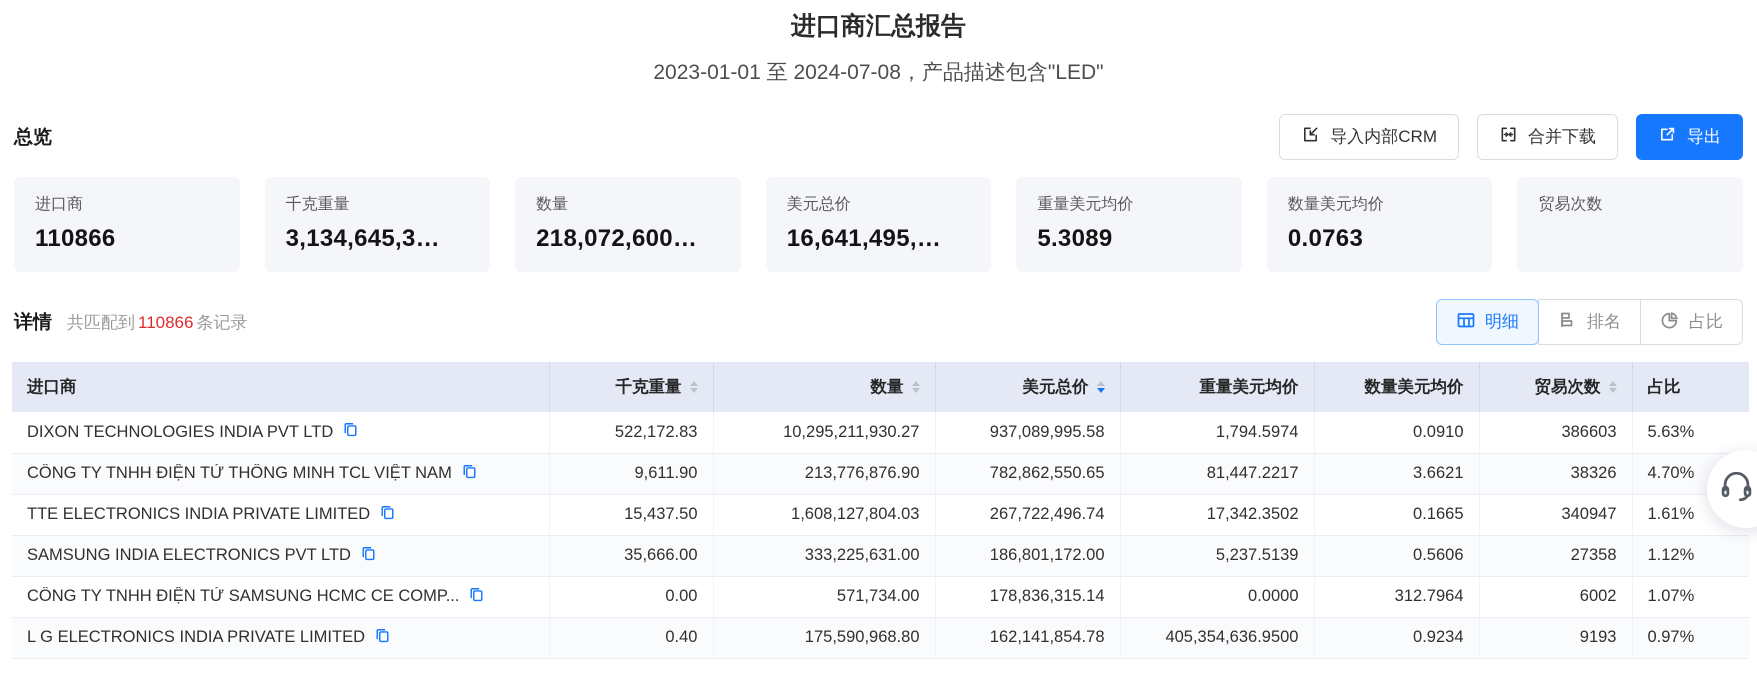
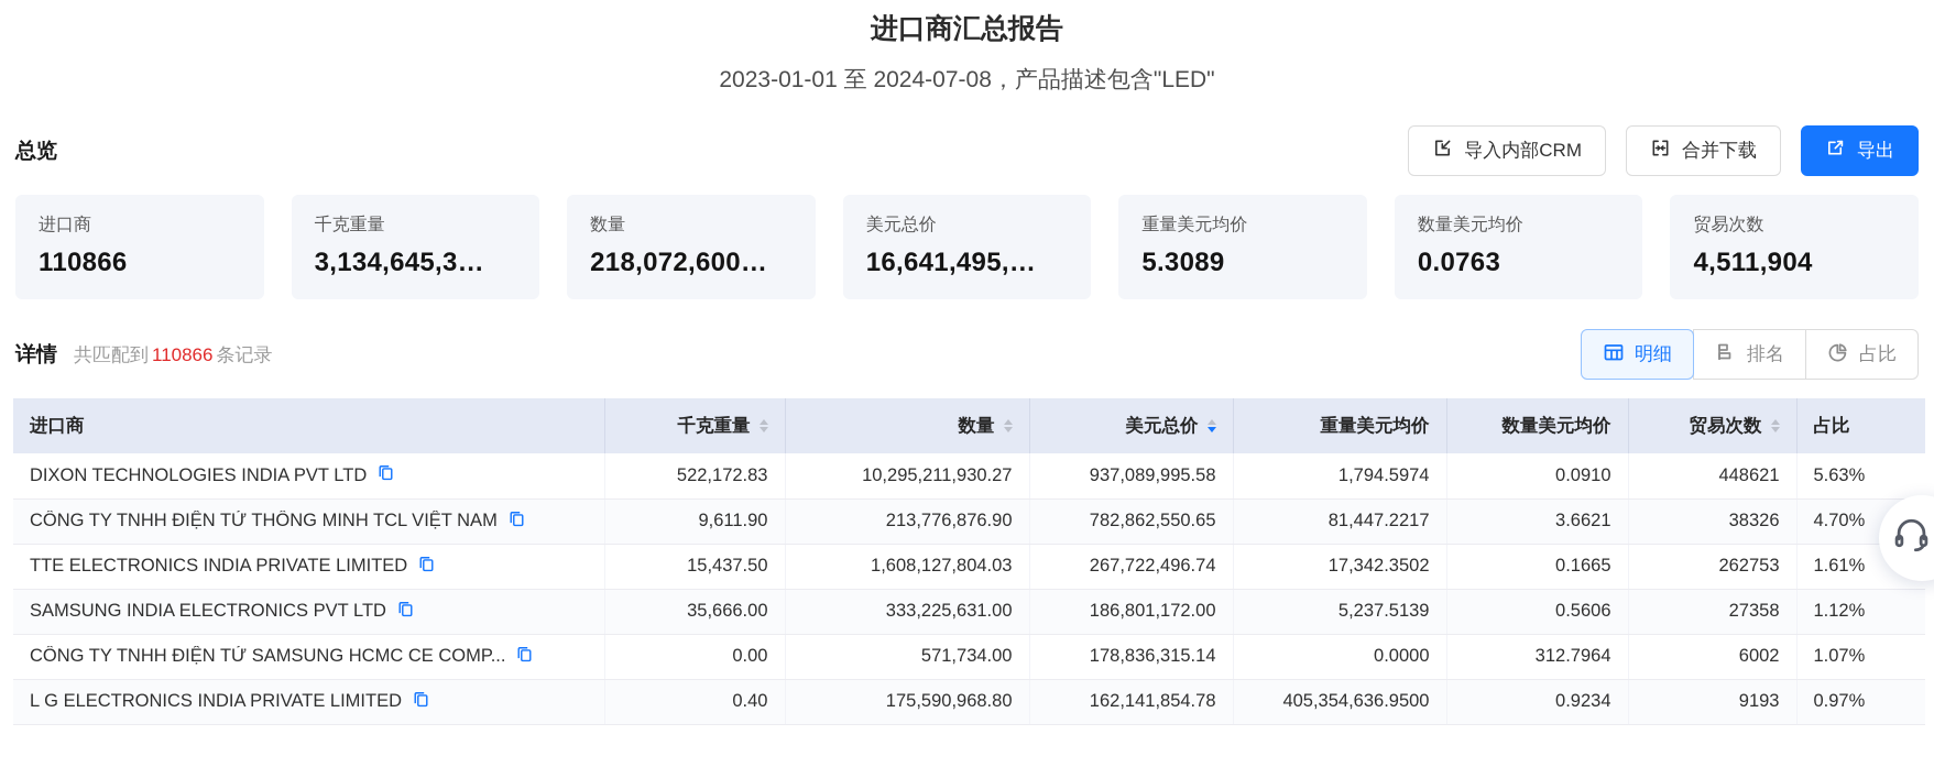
  进口商汇总报告
  2023-01-01 至 2024-07-08，产品描述包含"LED"
  总览
  导入内部CRM
  合并下载
  导出
  进口商
  110866
  千克重量
  3,134,645,3…
  数量
  218,072,600…
  美元总价
  16,641,495,…
  重量美元均价
  5.3089
  数量美元均价
  0.0763
  贸易次数
+ 4,511,904
  详情
  共匹配到 110866 条记录
  明细
  排名
  占比
  进口商	千克重量	数量	美元总价	重量美元均价	数量美元均价	贸易次数	占比
- DIXON TECHNOLOGIES INDIA PVT LTD	522,172.83	10,295,211,930.27	937,089,995.58	1,794.5974	0.0910	386603	5.63%
+ DIXON TECHNOLOGIES INDIA PVT LTD	522,172.83	10,295,211,930.27	937,089,995.58	1,794.5974	0.0910	448621	5.63%
  CÔNG TY TNHH ĐIỆN TỬ THÔNG MINH TCL VIỆT NAM	9,611.90	213,776,876.90	782,862,550.65	81,447.2217	3.6621	38326	4.70%
- TTE ELECTRONICS INDIA PRIVATE LIMITED	15,437.50	1,608,127,804.03	267,722,496.74	17,342.3502	0.1665	340947	1.61%
+ TTE ELECTRONICS INDIA PRIVATE LIMITED	15,437.50	1,608,127,804.03	267,722,496.74	17,342.3502	0.1665	262753	1.61%
  SAMSUNG INDIA ELECTRONICS PVT LTD	35,666.00	333,225,631.00	186,801,172.00	5,237.5139	0.5606	27358	1.12%
  CÔNG TY TNHH ĐIỆN TỬ SAMSUNG HCMC CE COMP...	0.00	571,734.00	178,836,315.14	0.0000	312.7964	6002	1.07%
  L G ELECTRONICS INDIA PRIVATE LIMITED	0.40	175,590,968.80	162,141,854.78	405,354,636.9500	0.9234	9193	0.97%
